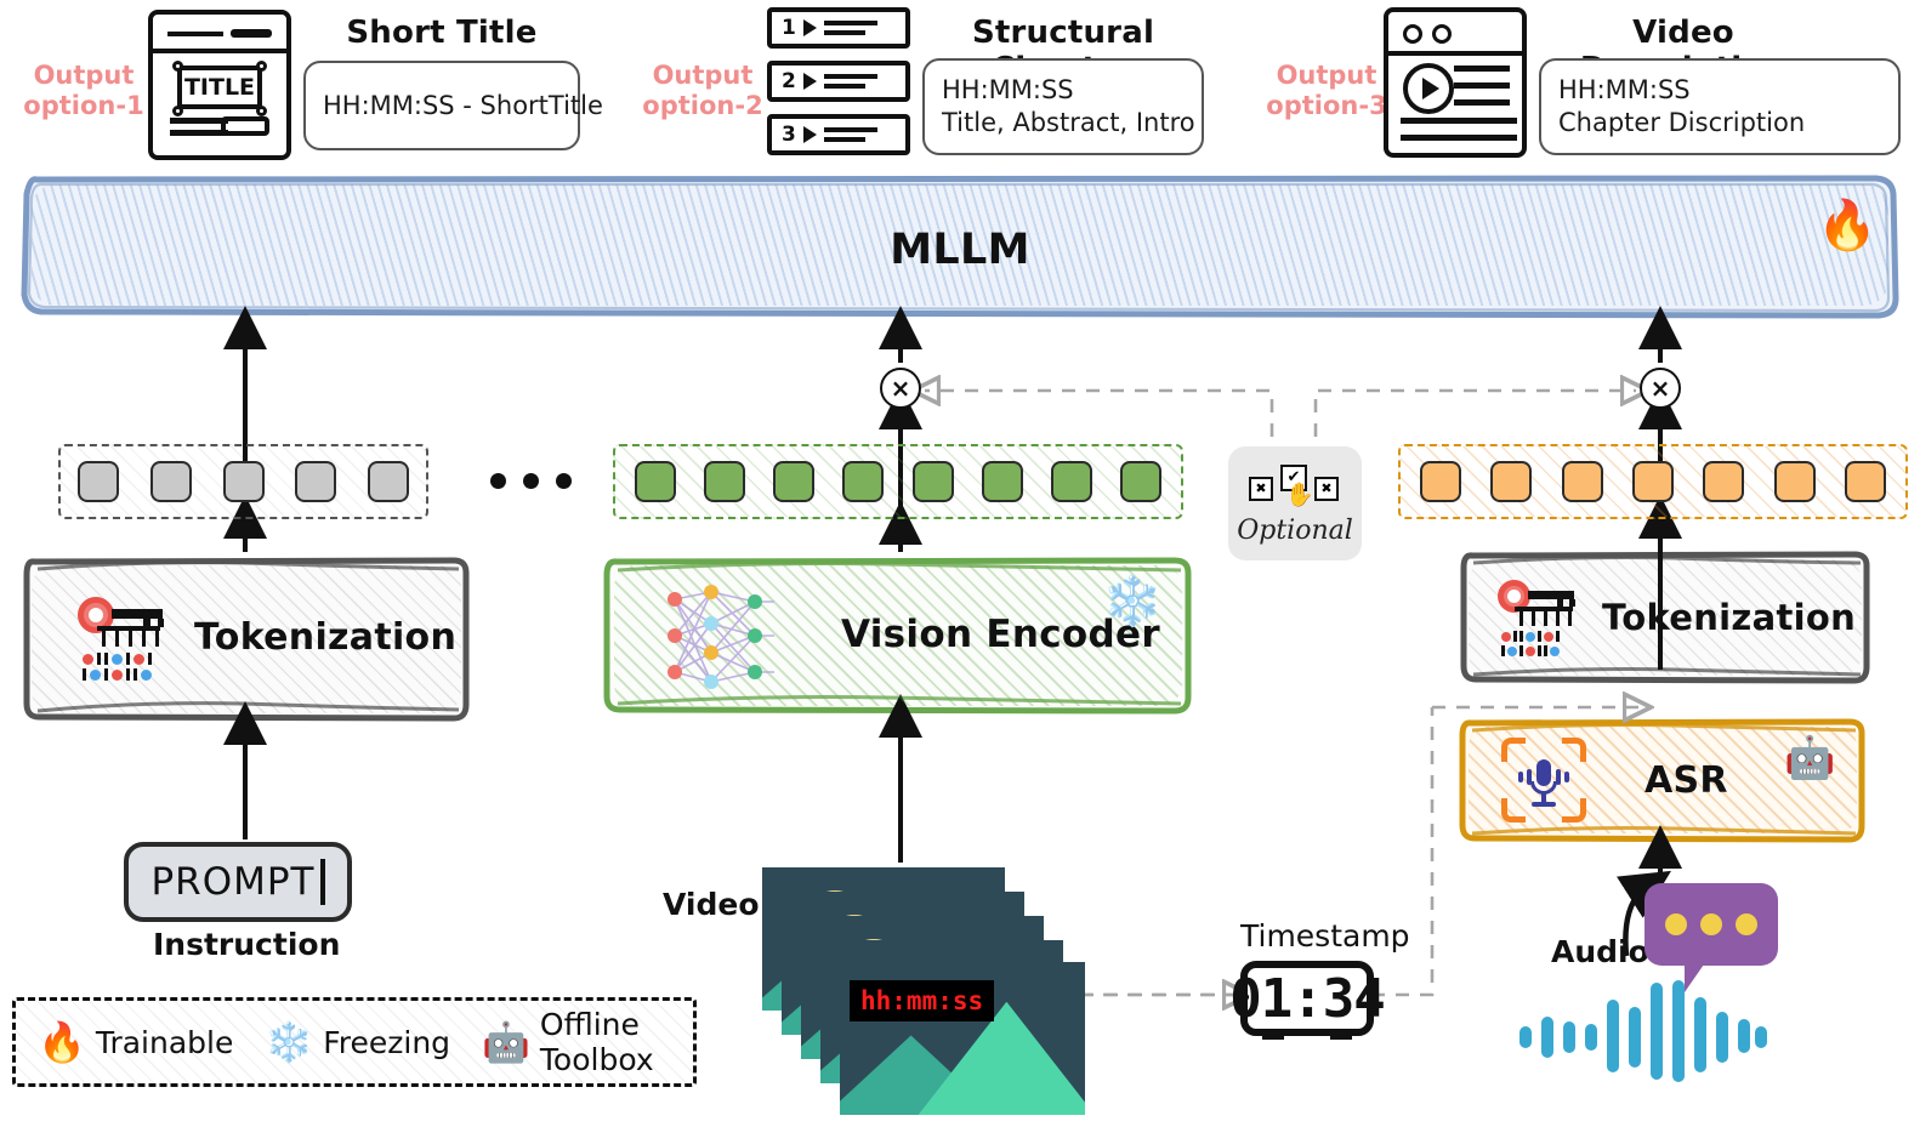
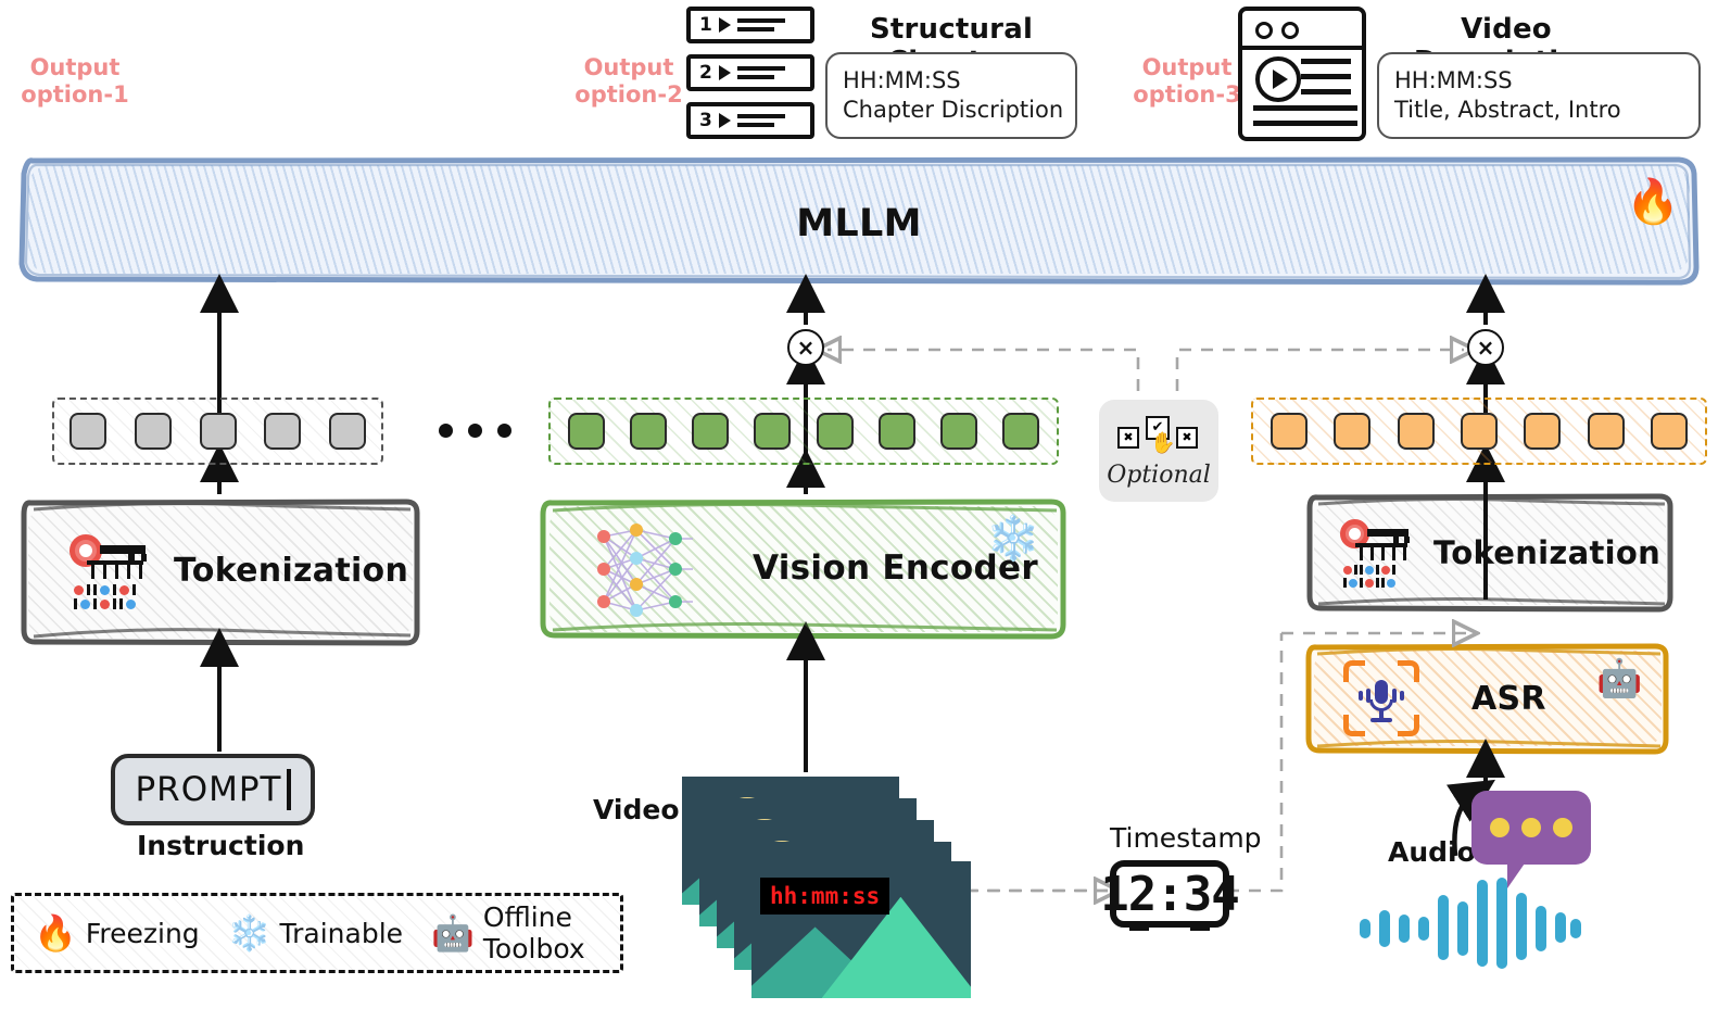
  Output
  option-1
- TITLE
- Short Title
- HH:MM:SS - ShortTitle
  Output
  option-2
  1
  2
  3
  HH:MM:SS
- Title, Abstract, Intro
+ Chapter Discription
  Output
  option-3
  HH:MM:SS
- Chapter Discription
+ Title, Abstract, Intro
  MLLM
  🔥
  ×
  ×
  ✖
  ✔
  ✖
  ✋
  Optional
  Tokenization
  Vision Encoder
  ❄️
  Tokenization
  ASR
  🤖
  PROMPT
  Instruction
  Video
  hh:mm:ss
  Timestamp
- 01:34
+ 12:34
  Audio
  🔥
- Trainable
+ Freezing
  ❄️
- Freezing
+ Trainable
  🤖
  Offline Toolbox
